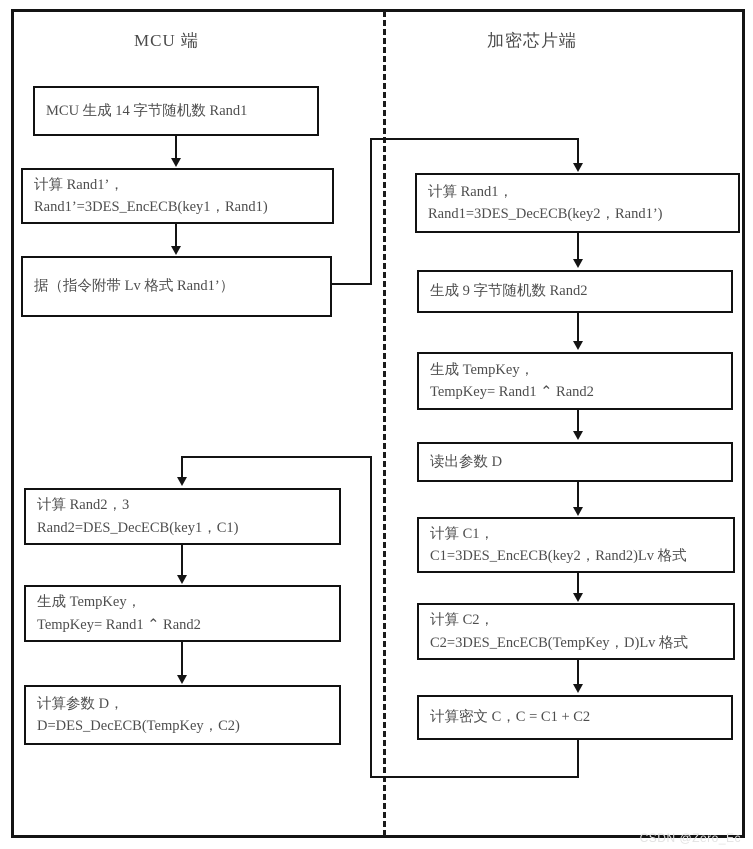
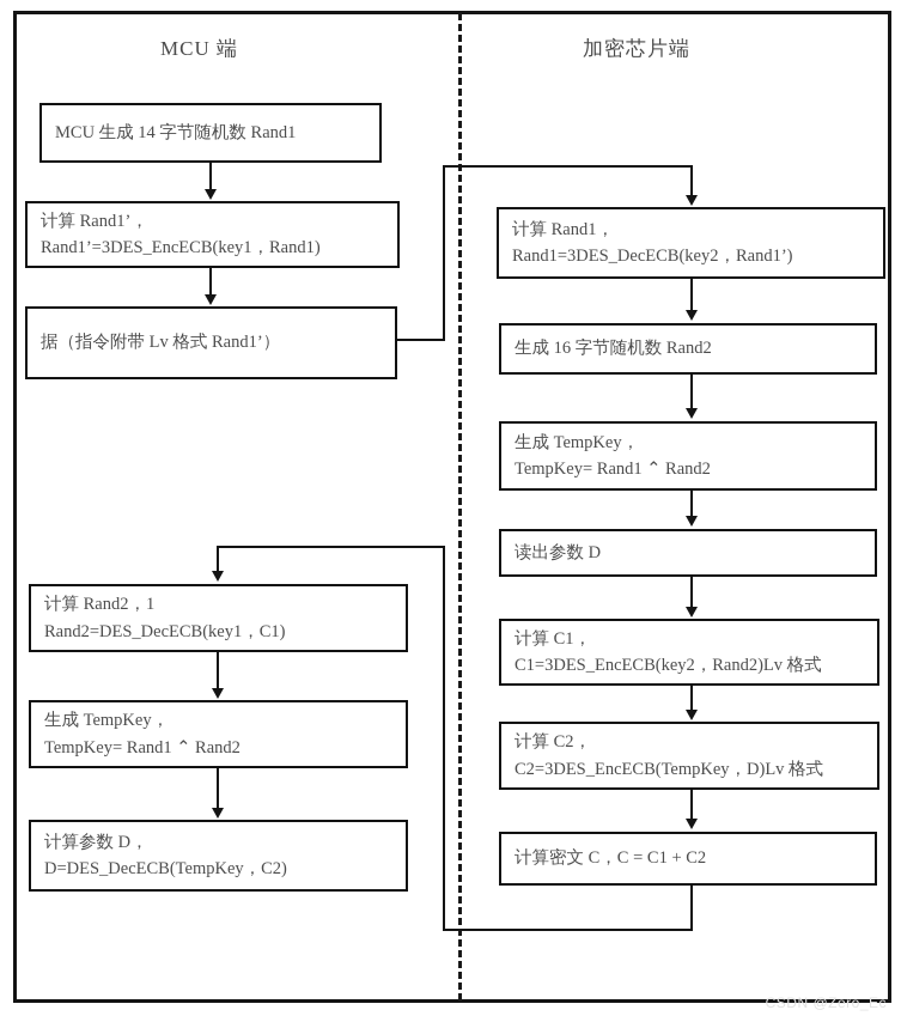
  MCU 端
  加密芯片端
  MCU 生成 14 字节随机数 Rand1
  计算 Rand1’，
  Rand1’=3DES_EncECB(key1，Rand1)
  据（指令附带 Lv 格式 Rand1’）
- 计算 Rand2，3
+ 计算 Rand2，1
  Rand2=DES_DecECB(key1，C1)
  生成 TempKey，
  TempKey= Rand1 ⌃ Rand2
  计算参数 D，
  D=DES_DecECB(TempKey，C2)
  计算 Rand1，
  Rand1=3DES_DecECB(key2，Rand1’)
- 生成 9 字节随机数 Rand2
+ 生成 16 字节随机数 Rand2
  生成 TempKey，
  TempKey= Rand1 ⌃ Rand2
  读出参数 D
  计算 C1，
  C1=3DES_EncECB(key2，Rand2)Lv 格式
  计算 C2，
  C2=3DES_EncECB(TempKey，D)Lv 格式
  计算密文 C，C = C1 + C2
  CSDN @Zero_Ec
